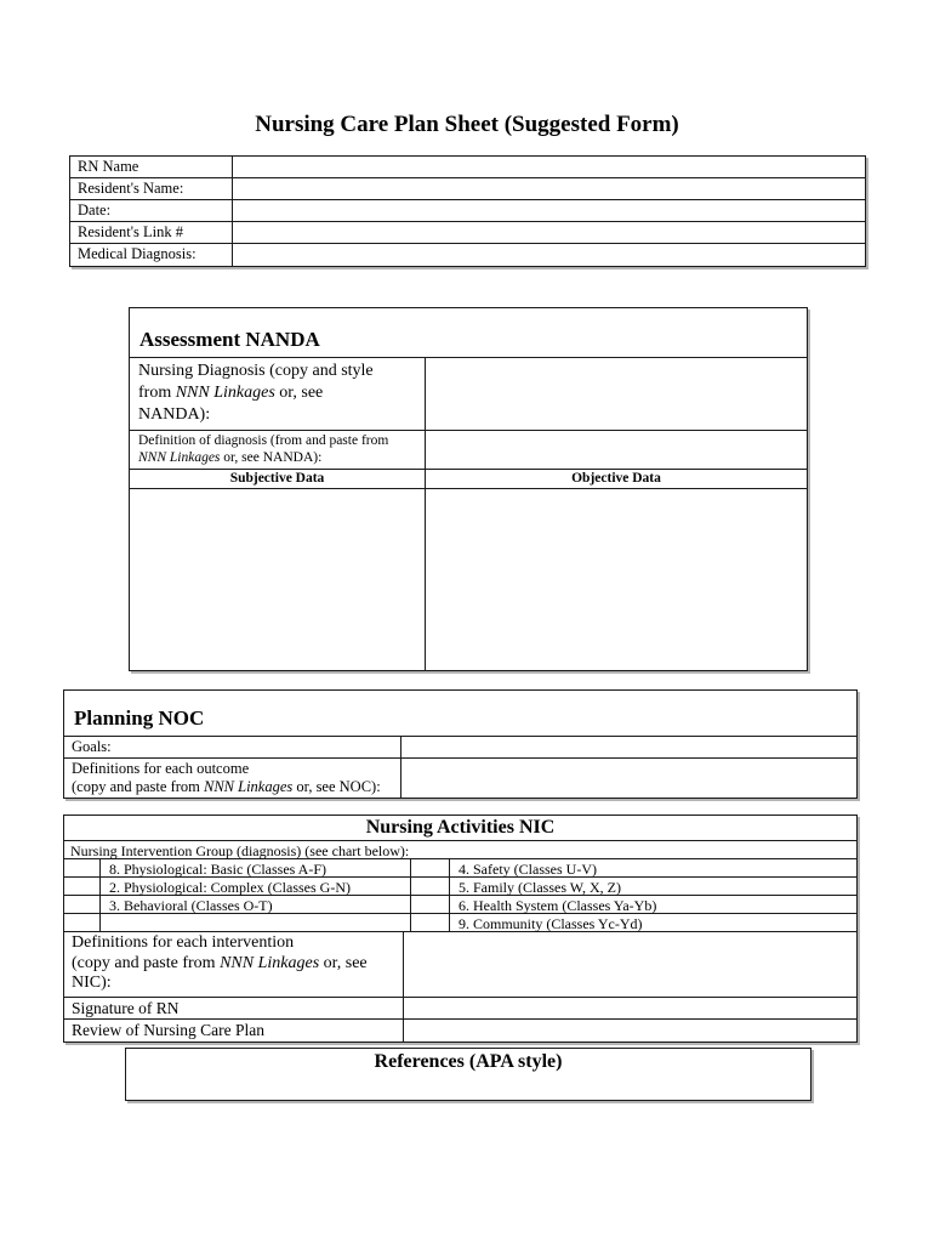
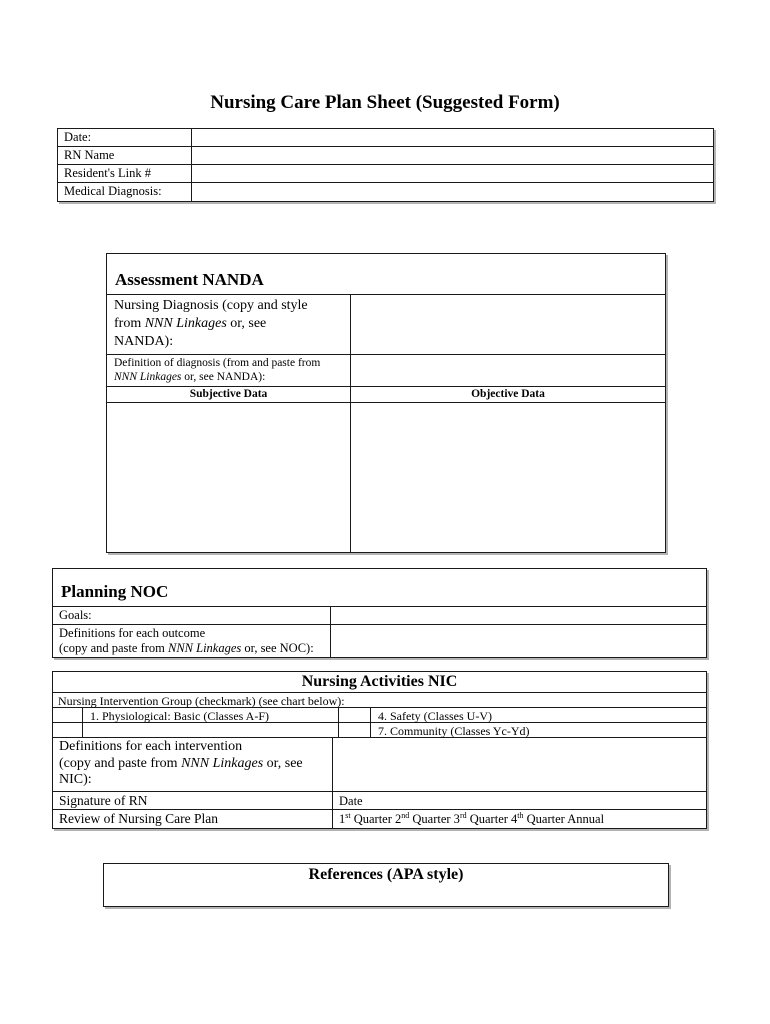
  Nursing Care Plan Sheet (Suggested Form)
- RN Name
+ Date:
- Resident's Name:
- Date:
+ RN Name
  Resident's Link #
  Medical Diagnosis:
  Assessment NANDA
  Nursing Diagnosis (copy and style
  from NNN Linkages or, see
  NANDA):
  Definition of diagnosis (from and paste from
  NNN Linkages or, see NANDA):
  Subjective Data
  Objective Data
  Planning NOC
  Goals:
  Definitions for each outcome
  (copy and paste from NNN Linkages or, see NOC):
  Nursing Activities NIC
- Nursing Intervention Group (diagnosis) (see chart below):
+ Nursing Intervention Group (checkmark) (see chart below):
- 8. Physiological: Basic (Classes A-F)
+ 1. Physiological: Basic (Classes A-F)
  4. Safety (Classes U-V)
- 2. Physiological: Complex (Classes G-N)
- 5. Family (Classes W, X, Z)
- 3. Behavioral (Classes O-T)
- 6. Health System (Classes Ya-Yb)
- 9. Community (Classes Yc-Yd)
+ 7. Community (Classes Yc-Yd)
  Definitions for each intervention
  (copy and paste from NNN Linkages or, see
  NIC):
  Signature of RN
+ Date
  Review of Nursing Care Plan
+ 1st Quarter 2nd Quarter 3rd Quarter 4th Quarter Annual
  References (APA style)
